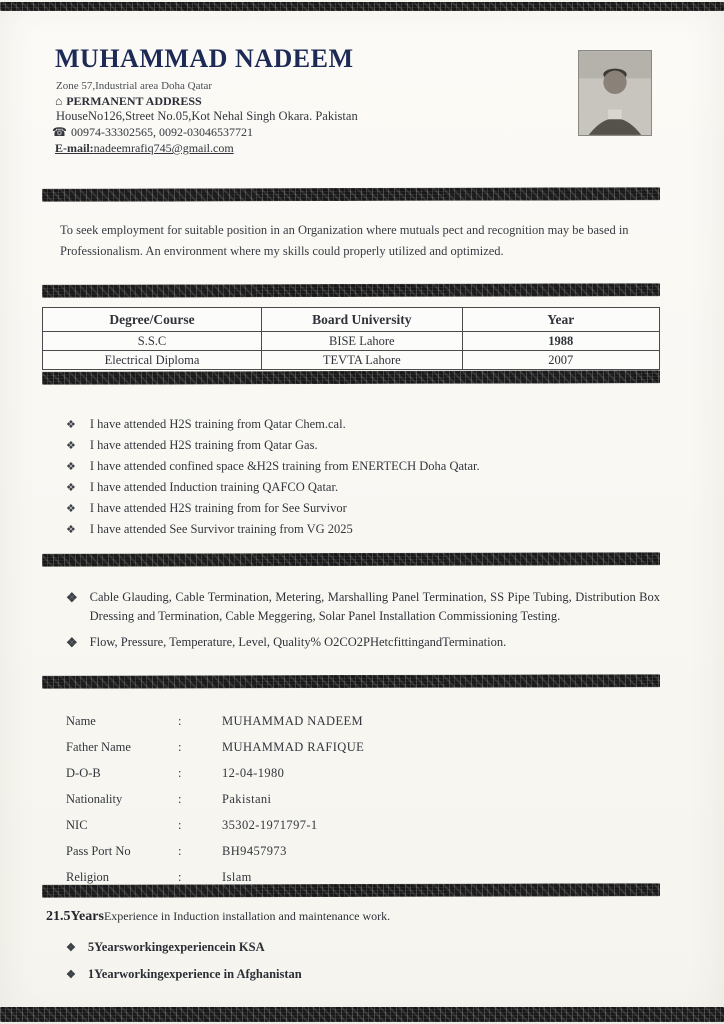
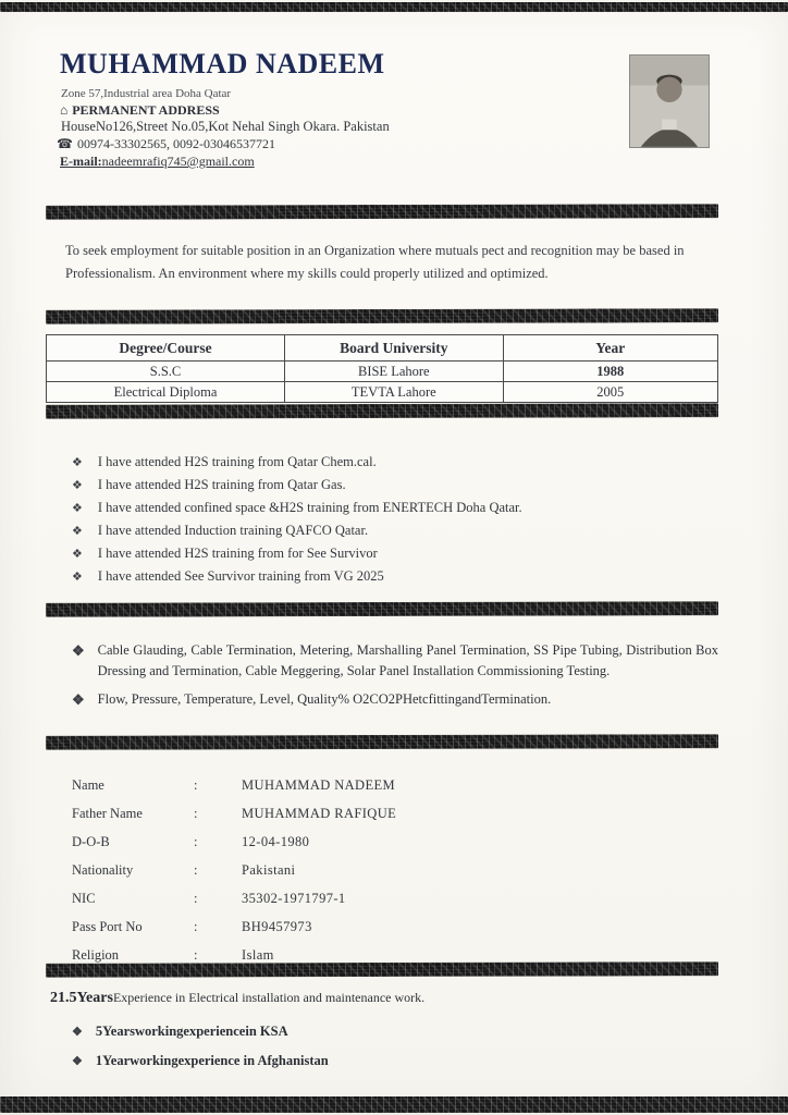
  MUHAMMAD NADEEM
  Zone 57,Industrial area Doha Qatar
  ⌂ PERMANENT ADDRESS
  HouseNo126,Street No.05,Kot Nehal Singh Okara. Pakistan
  ☎ 00974-33302565, 0092-03046537721
  E-mail:nadeemrafiq745@gmail.com
  To seek employment for suitable position in an Organization where mutuals pect and recognition may be based in Professionalism. An environment where my skills could properly utilized and optimized.
  Degree/Course	Board University	Year
  S.S.C	BISE Lahore	1988
- Electrical Diploma	TEVTA Lahore	2007
+ Electrical Diploma	TEVTA Lahore	2005
  ❖
  I have attended H2S training from Qatar Chem.cal.
  ❖
  I have attended H2S training from Qatar Gas.
  ❖
  I have attended confined space &H2S training from ENERTECH Doha Qatar.
  ❖
  I have attended Induction training QAFCO Qatar.
  ❖
  I have attended H2S training from for See Survivor
  ❖
  I have attended See Survivor training from VG 2025
  ❖
  Cable Glauding, Cable Termination, Metering, Marshalling Panel Termination, SS Pipe Tubing, Distribution Box Dressing and Termination, Cable Meggering, Solar Panel Installation Commissioning Testing.
  ❖
  Flow, Pressure, Temperature, Level, Quality% O2CO2PHetcfittingandTermination.
  Name
  :
  MUHAMMAD NADEEM
  Father Name
  :
  MUHAMMAD RAFIQUE
  D-O-B
  :
  12-04-1980
  Nationality
  :
  Pakistani
  NIC
  :
  35302-1971797-1
  Pass Port No
  :
  BH9457973
  Religion
  :
  Islam
- 21.5YearsExperience in Induction installation and maintenance work.
+ 21.5YearsExperience in Electrical installation and maintenance work.
  ❖
  5Yearsworkingexperiencein KSA
  ❖
  1Yearworkingexperience in Afghanistan
